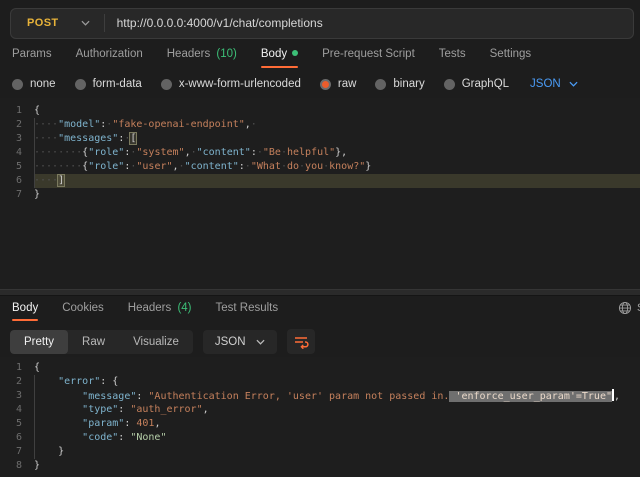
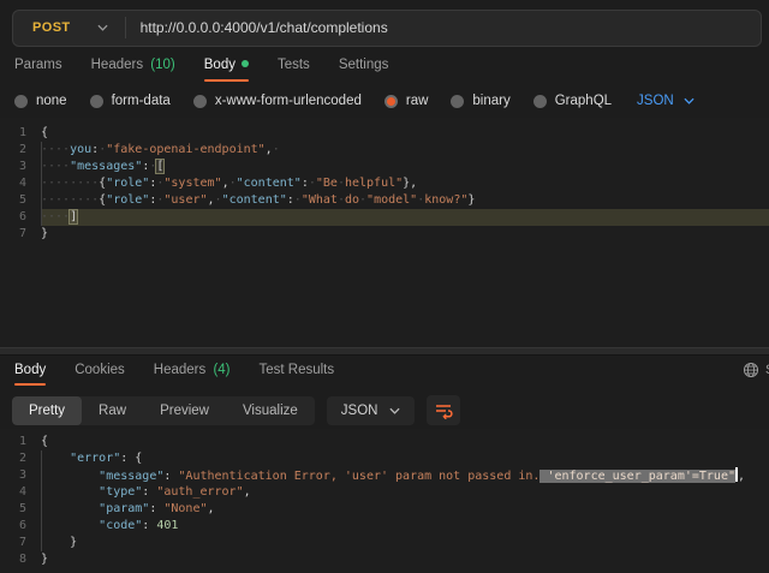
  POST
  http://0.0.0.0:4000/v1/chat/completions
  Params
- Authorization
  Headers (10)
  Body
- Pre-request Script
  Tests
  Settings
  none
  form-data
  x-www-form-urlencoded
  raw
  binary
  GraphQL
  JSON
  1
  {
  2
- ····"model":·"fake-openai-endpoint",·
+ ····you:·"fake-openai-endpoint",·
  3
  ····"messages":·[
  4
  ········{"role":·"system",·"content":·"Be·helpful"},
  5
- ········{"role":·"user",·"content":·"What·do·you·know?"}
+ ········{"role":·"user",·"content":·"What·do·"model"·know?"}
  6
  ····]
  7
  }
  Body
  Cookies
  Headers (4)
  Test Results
  Pretty
  Raw
+ Preview
  Visualize
  JSON
  1
  {
  2
  "error": {
  3
  "message": "Authentication Error, 'user' param not passed in. 'enforce_user_param'=True" ,
  4
  "type": "auth_error",
  5
- "param": 401,
+ "param": "None",
  6
- "code": "None"
+ "code": 401
  7
  }
  8
  }
